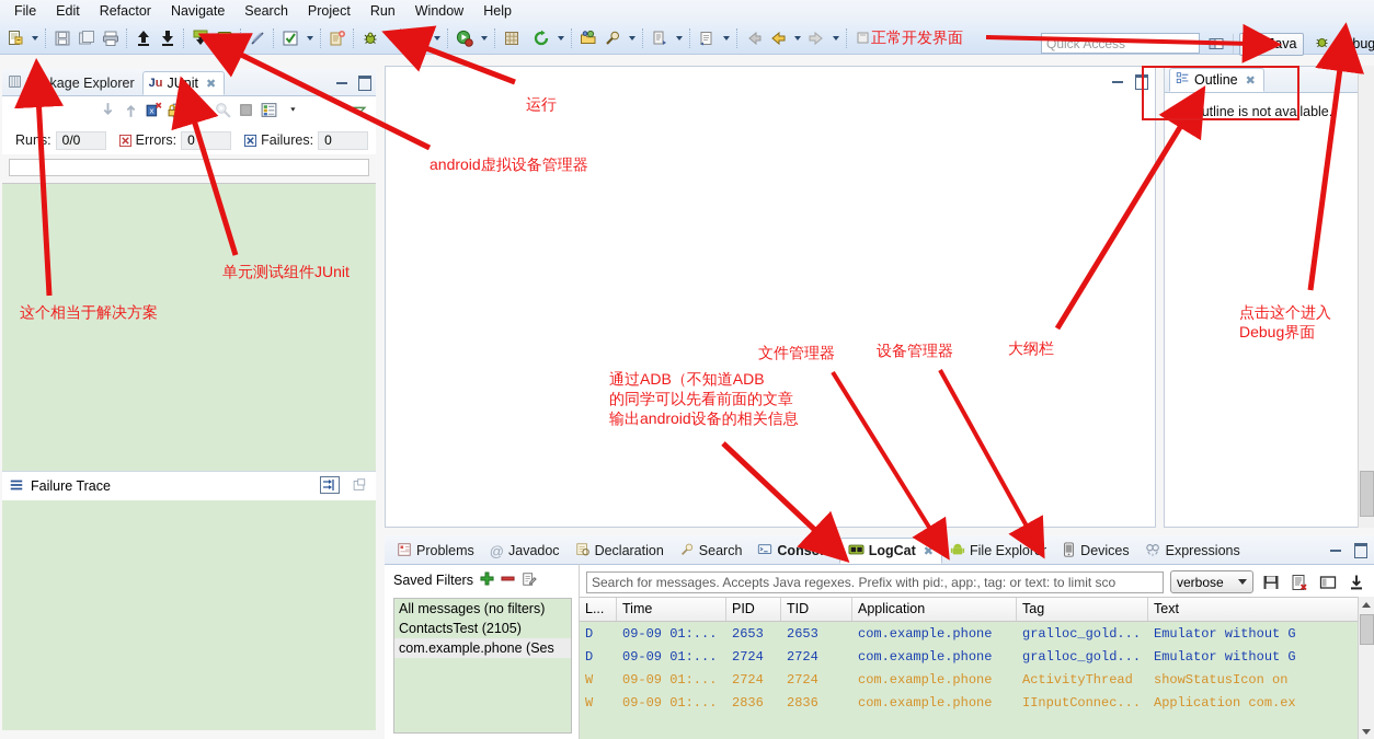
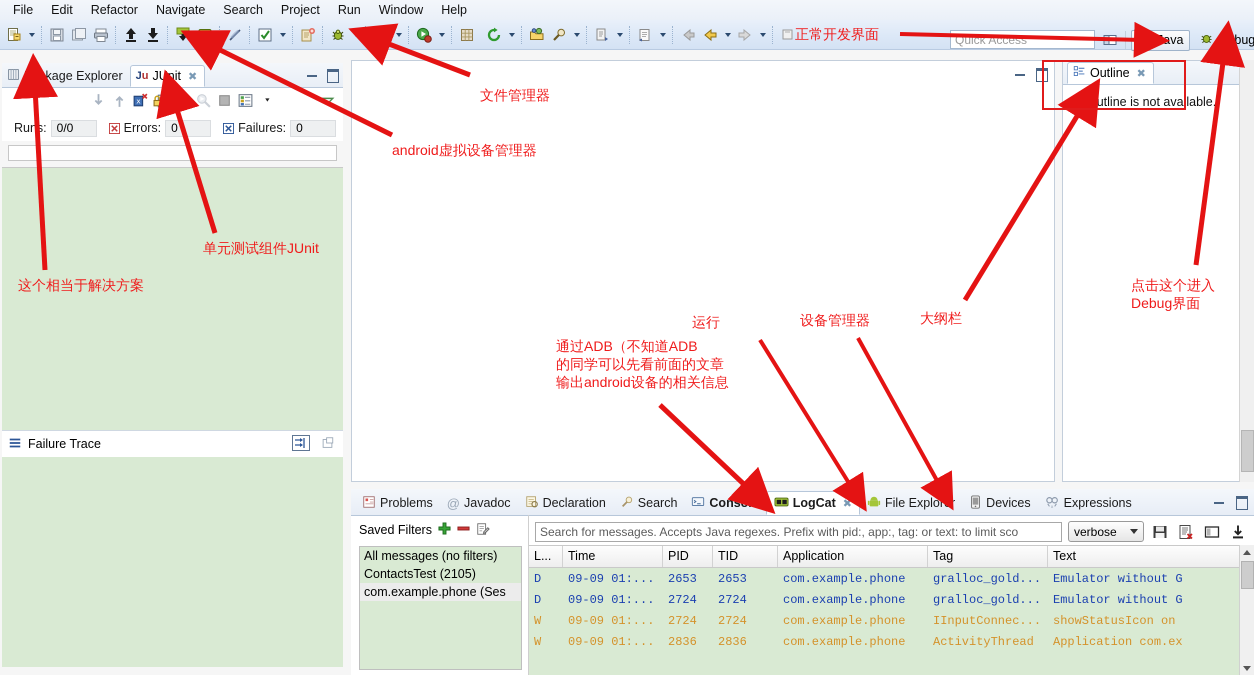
  File
  Edit
  Refactor
  Navigate
  Search
  Project
  Run
  Window
  Help
  Quick Access
  Java
  Debug
  Package Explorer
  Ju
  JUnit
  ✖
  x
  Runs:
  0/0
  Errors:
  0
  Failures:
  0
  Failure Trace
  Outline
  ✖
  An outline is not available.
  Problems
  @
  Javadoc
  Declaration
  Search
  Console
  LogCat
  ✖
  File Explorer
  Devices
  Expressions
  Saved Filters
  All messages (no filters)
  ContactsTest (2105)
  com.example.phone (Ses
  Search for messages. Accepts Java regexes. Prefix with pid:, app:, tag: or text: to limit sco
  verbose
  L...
  Time
  PID
  TID
  Application
  Tag
  Text
  D
  09-09 01:...
  2653
  2653
  com.example.phone
  gralloc_gold...
  Emulator without G
  D
  09-09 01:...
  2724
  2724
  com.example.phone
  gralloc_gold...
  Emulator without G
  W
  09-09 01:...
  2724
  2724
  com.example.phone
- ActivityThread
+ IInputConnec...
  showStatusIcon on
  W
  09-09 01:...
  2836
  2836
  com.example.phone
- IInputConnec...
+ ActivityThread
  Application com.ex
  正常开发界面
- 运行
+ 文件管理器
  android虚拟设备管理器
  单元测试组件JUnit
  这个相当于解决方案
- 文件管理器
+ 运行
  设备管理器
  大纲栏
  通过ADB（不知道ADB
  的同学可以先看前面的文章
  输出android设备的相关信息
  点击这个进入
  Debug界面
